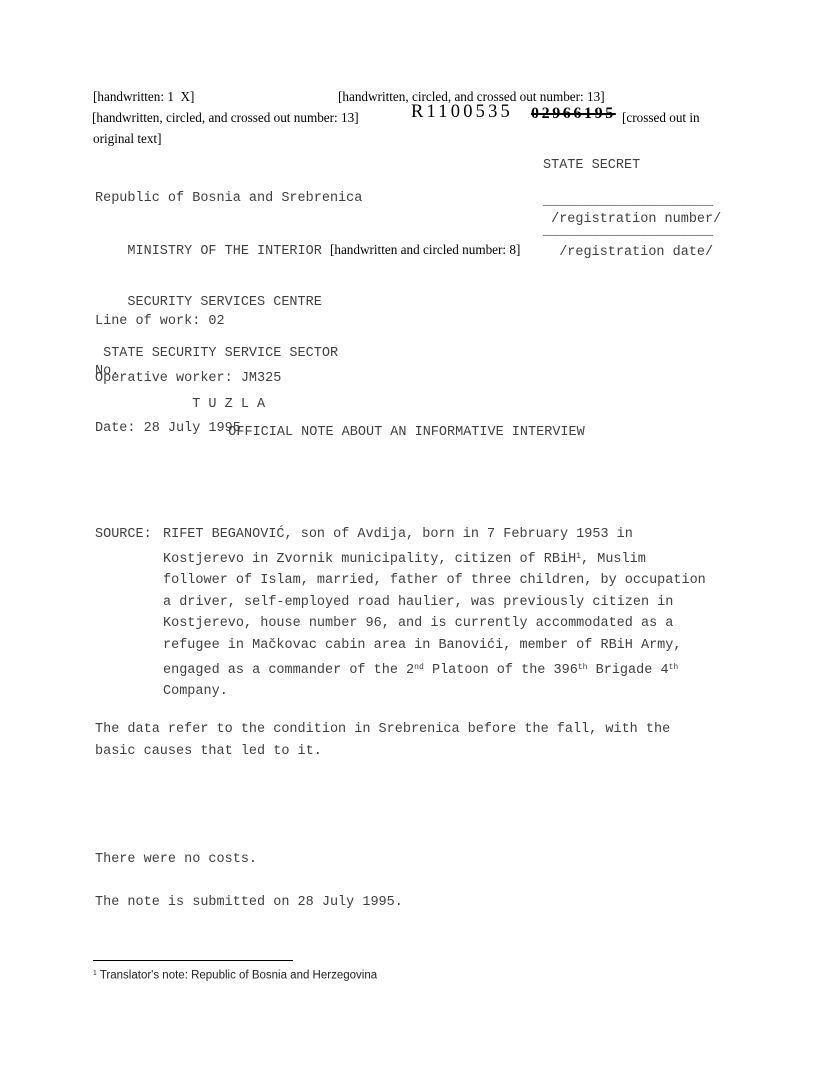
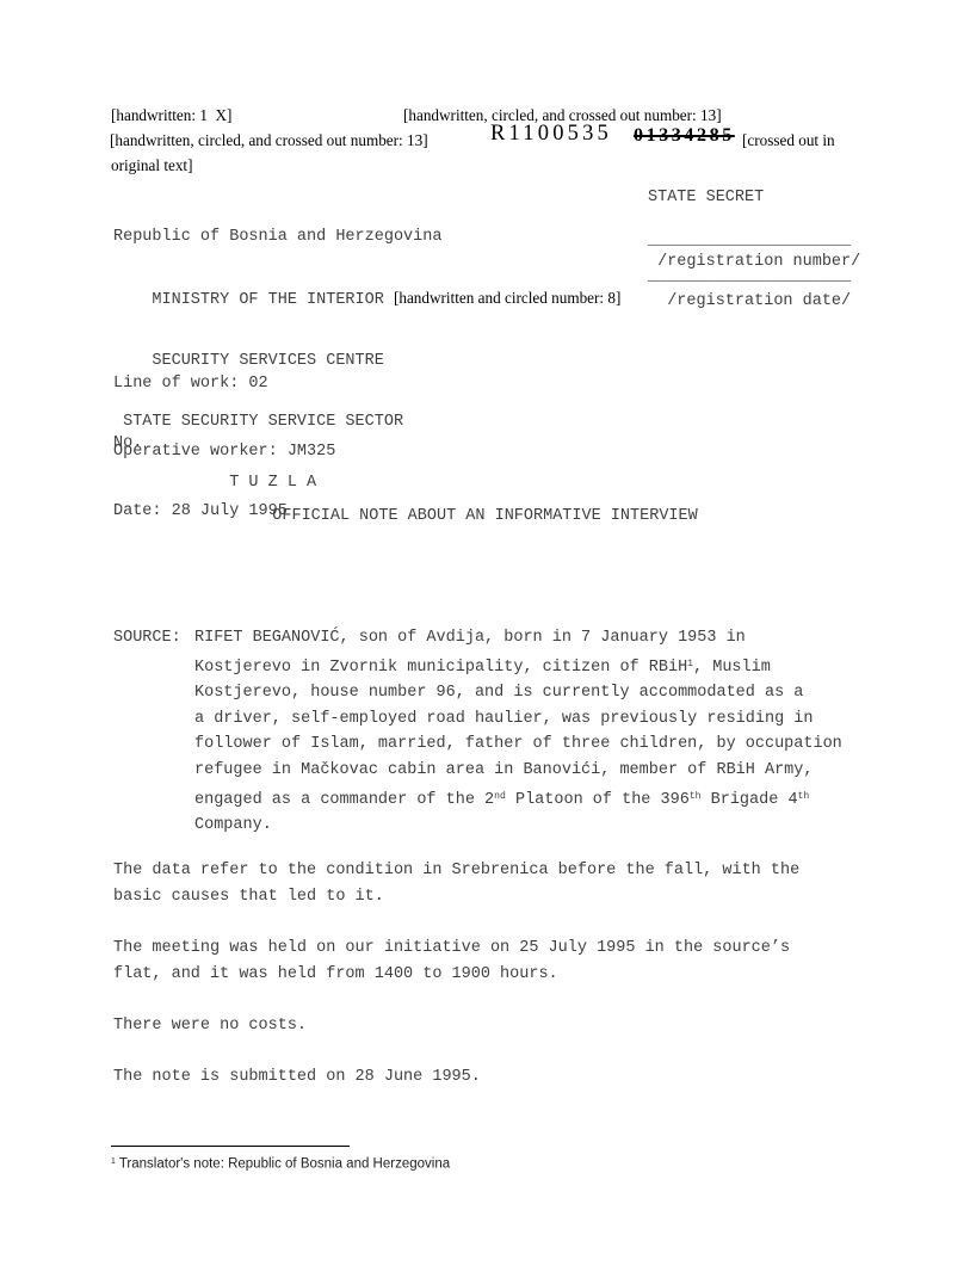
  [handwritten: 1 X]
  [handwritten, circled, and crossed out number: 13]
  [handwritten, circled, and crossed out number: 13]
  R1100535
- 02966195
+ 01334285
  [crossed out in
  original text]
- Republic of Bosnia and Srebrenica
+ Republic of Bosnia and Herzegovina
  MINISTRY OF THE INTERIOR [handwritten and circled number: 8]
  SECURITY SERVICES CENTRE
  STATE SECURITY SERVICE SECTOR
  T U Z L A
  STATE SECRET
  _____________________
  /registration number/
  _____________________
  /registration date/
  Line of work: 02
  Operative worker: JM325
  No.
  Date: 28 July 1995
  OFFICIAL NOTE ABOUT AN INFORMATIVE INTERVIEW
  SOURCE:
- RIFET BEGANOVIĆ, son of Avdija, born in 7 February 1953 in
+ RIFET BEGANOVIĆ, son of Avdija, born in 7 January 1953 in
  Kostjerevo in Zvornik municipality, citizen of RBiH1, Muslim
- follower of Islam, married, father of three children, by occupation
+ Kostjerevo, house number 96, and is currently accommodated as a
- a driver, self-employed road haulier, was previously citizen in
+ a driver, self-employed road haulier, was previously residing in
- Kostjerevo, house number 96, and is currently accommodated as a
+ follower of Islam, married, father of three children, by occupation
  refugee in Mačkovac cabin area in Banovići, member of RBiH Army,
  engaged as a commander of the 2nd Platoon of the 396th Brigade 4th
  Company.
  The data refer to the condition in Srebrenica before the fall, with the
  basic causes that led to it.
+ The meeting was held on our initiative on 25 July 1995 in the source’s
+ flat, and it was held from 1400 to 1900 hours.
  There were no costs.
- The note is submitted on 28 July 1995.
+ The note is submitted on 28 June 1995.
  Translator's note: Republic of Bosnia and Herzegovina
